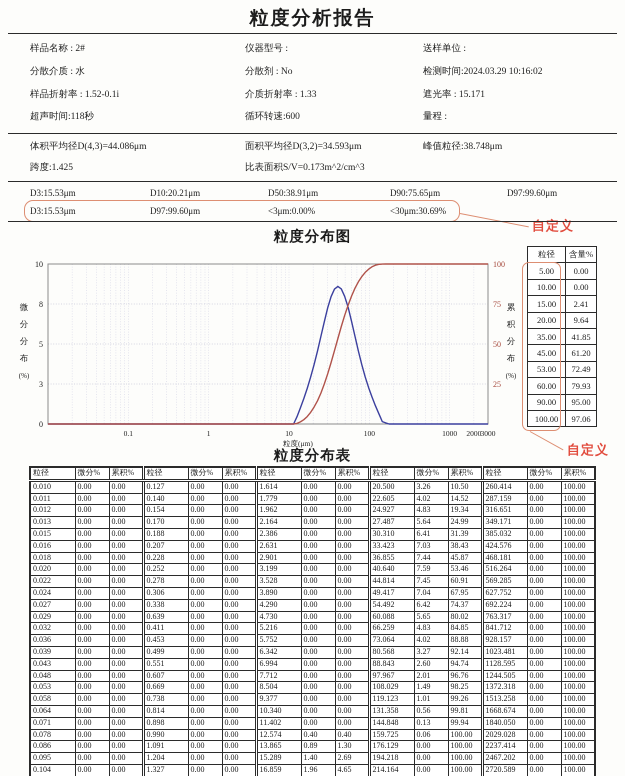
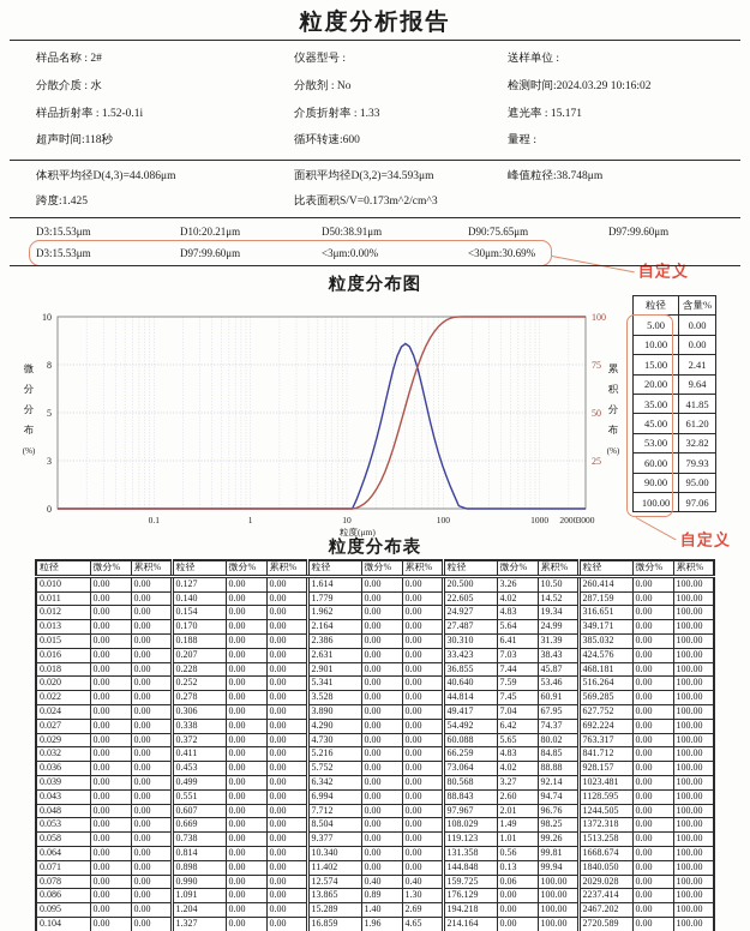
  粒度分析报告
  样品名称 : 2#
  仪器型号 :
  送样单位 :
  分散介质 : 水
  分散剂 : No
  检测时间:2024.03.29 10:16:02
  样品折射率 : 1.52-0.1i
  介质折射率 : 1.33
  遮光率 : 15.171
  超声时间:118秒
  循环转速:600
  量程 :
  体积平均径D(4,3)=44.086μm
  面积平均径D(3,2)=34.593μm
  峰值粒径:38.748μm
  跨度:1.425
  比表面积S/V=0.173m^2/cm^3
  D3:15.53μm
  D10:20.21μm
  D50:38.91μm
  D90:75.65μm
  D97:99.60μm
  D3:15.53μm
  D97:99.60μm
  <3μm:0.00%
  <30μm:30.69%
  自定义
  粒度分布图
  0
  3
  5
  8
  10
  25
  50
  75
  100
  0.1
  1
  10
  100
  1000
  2000
  3000
  粒度(μm)
  微
  分
  分
  布
  (%)
  累
  积
  分
  布
  (%)
  粒径	含量%
  5.00	0.00
  10.00	0.00
  15.00	2.41
  20.00	9.64
  35.00	41.85
  45.00	61.20
- 53.00	72.49
+ 53.00	32.82
  60.00	79.93
  90.00	95.00
  100.00	97.06
  自定义
  粒度分布表
  粒径	微分%	累积%	粒径	微分%	累积%	粒径	微分%	累积%	粒径	微分%	累积%	粒径	微分%	累积%
  0.010	0.00	0.00	0.127	0.00	0.00	1.614	0.00	0.00	20.500	3.26	10.50	260.414	0.00	100.00
  0.011	0.00	0.00	0.140	0.00	0.00	1.779	0.00	0.00	22.605	4.02	14.52	287.159	0.00	100.00
  0.012	0.00	0.00	0.154	0.00	0.00	1.962	0.00	0.00	24.927	4.83	19.34	316.651	0.00	100.00
  0.013	0.00	0.00	0.170	0.00	0.00	2.164	0.00	0.00	27.487	5.64	24.99	349.171	0.00	100.00
  0.015	0.00	0.00	0.188	0.00	0.00	2.386	0.00	0.00	30.310	6.41	31.39	385.032	0.00	100.00
  0.016	0.00	0.00	0.207	0.00	0.00	2.631	0.00	0.00	33.423	7.03	38.43	424.576	0.00	100.00
  0.018	0.00	0.00	0.228	0.00	0.00	2.901	0.00	0.00	36.855	7.44	45.87	468.181	0.00	100.00
- 0.020	0.00	0.00	0.252	0.00	0.00	3.199	0.00	0.00	40.640	7.59	53.46	516.264	0.00	100.00
+ 0.020	0.00	0.00	0.252	0.00	0.00	5.341	0.00	0.00	40.640	7.59	53.46	516.264	0.00	100.00
  0.022	0.00	0.00	0.278	0.00	0.00	3.528	0.00	0.00	44.814	7.45	60.91	569.285	0.00	100.00
  0.024	0.00	0.00	0.306	0.00	0.00	3.890	0.00	0.00	49.417	7.04	67.95	627.752	0.00	100.00
  0.027	0.00	0.00	0.338	0.00	0.00	4.290	0.00	0.00	54.492	6.42	74.37	692.224	0.00	100.00
- 0.029	0.00	0.00	0.639	0.00	0.00	4.730	0.00	0.00	60.088	5.65	80.02	763.317	0.00	100.00
+ 0.029	0.00	0.00	0.372	0.00	0.00	4.730	0.00	0.00	60.088	5.65	80.02	763.317	0.00	100.00
  0.032	0.00	0.00	0.411	0.00	0.00	5.216	0.00	0.00	66.259	4.83	84.85	841.712	0.00	100.00
  0.036	0.00	0.00	0.453	0.00	0.00	5.752	0.00	0.00	73.064	4.02	88.88	928.157	0.00	100.00
  0.039	0.00	0.00	0.499	0.00	0.00	6.342	0.00	0.00	80.568	3.27	92.14	1023.481	0.00	100.00
  0.043	0.00	0.00	0.551	0.00	0.00	6.994	0.00	0.00	88.843	2.60	94.74	1128.595	0.00	100.00
  0.048	0.00	0.00	0.607	0.00	0.00	7.712	0.00	0.00	97.967	2.01	96.76	1244.505	0.00	100.00
  0.053	0.00	0.00	0.669	0.00	0.00	8.504	0.00	0.00	108.029	1.49	98.25	1372.318	0.00	100.00
  0.058	0.00	0.00	0.738	0.00	0.00	9.377	0.00	0.00	119.123	1.01	99.26	1513.258	0.00	100.00
  0.064	0.00	0.00	0.814	0.00	0.00	10.340	0.00	0.00	131.358	0.56	99.81	1668.674	0.00	100.00
  0.071	0.00	0.00	0.898	0.00	0.00	11.402	0.00	0.00	144.848	0.13	99.94	1840.050	0.00	100.00
  0.078	0.00	0.00	0.990	0.00	0.00	12.574	0.40	0.40	159.725	0.06	100.00	2029.028	0.00	100.00
  0.086	0.00	0.00	1.091	0.00	0.00	13.865	0.89	1.30	176.129	0.00	100.00	2237.414	0.00	100.00
  0.095	0.00	0.00	1.204	0.00	0.00	15.289	1.40	2.69	194.218	0.00	100.00	2467.202	0.00	100.00
  0.104	0.00	0.00	1.327	0.00	0.00	16.859	1.96	4.65	214.164	0.00	100.00	2720.589	0.00	100.00
